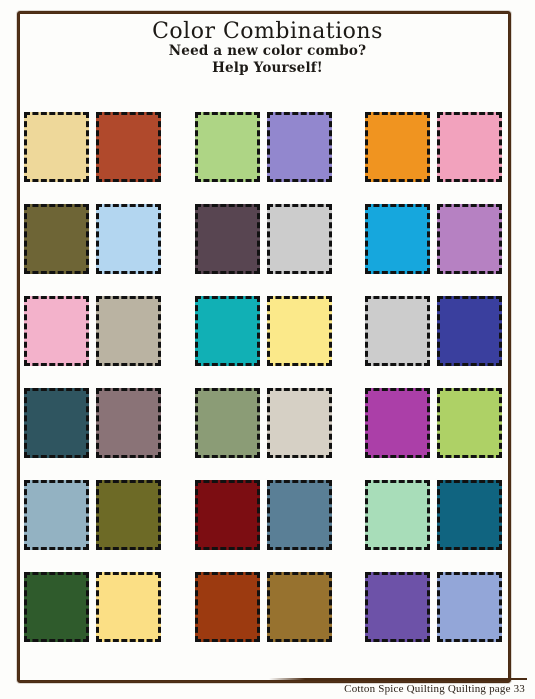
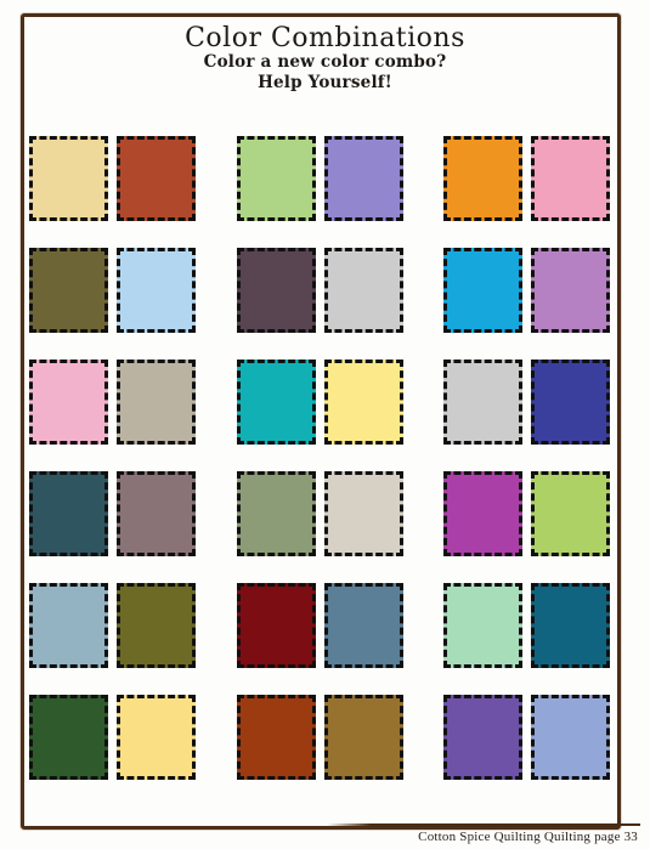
  Color Combinations
- Need a new color combo?
+ Color a new color combo?
  Help Yourself!
  Cotton Spice Quilting Quilting page 33
